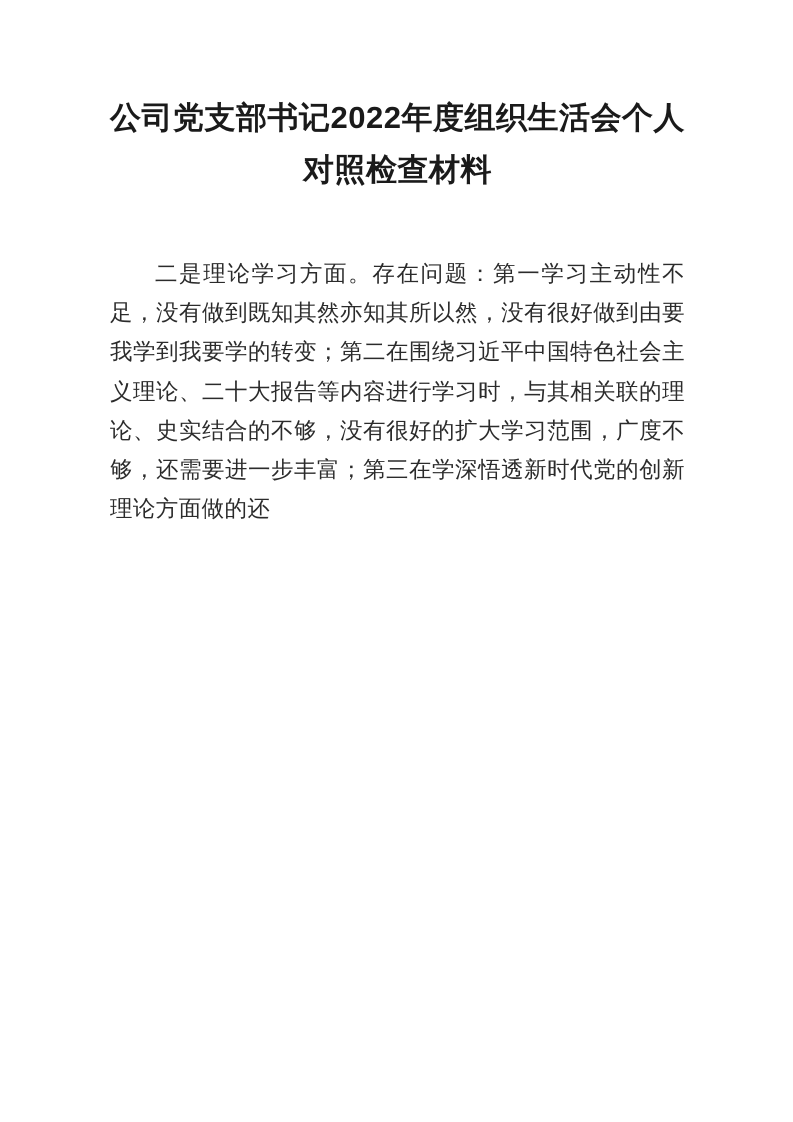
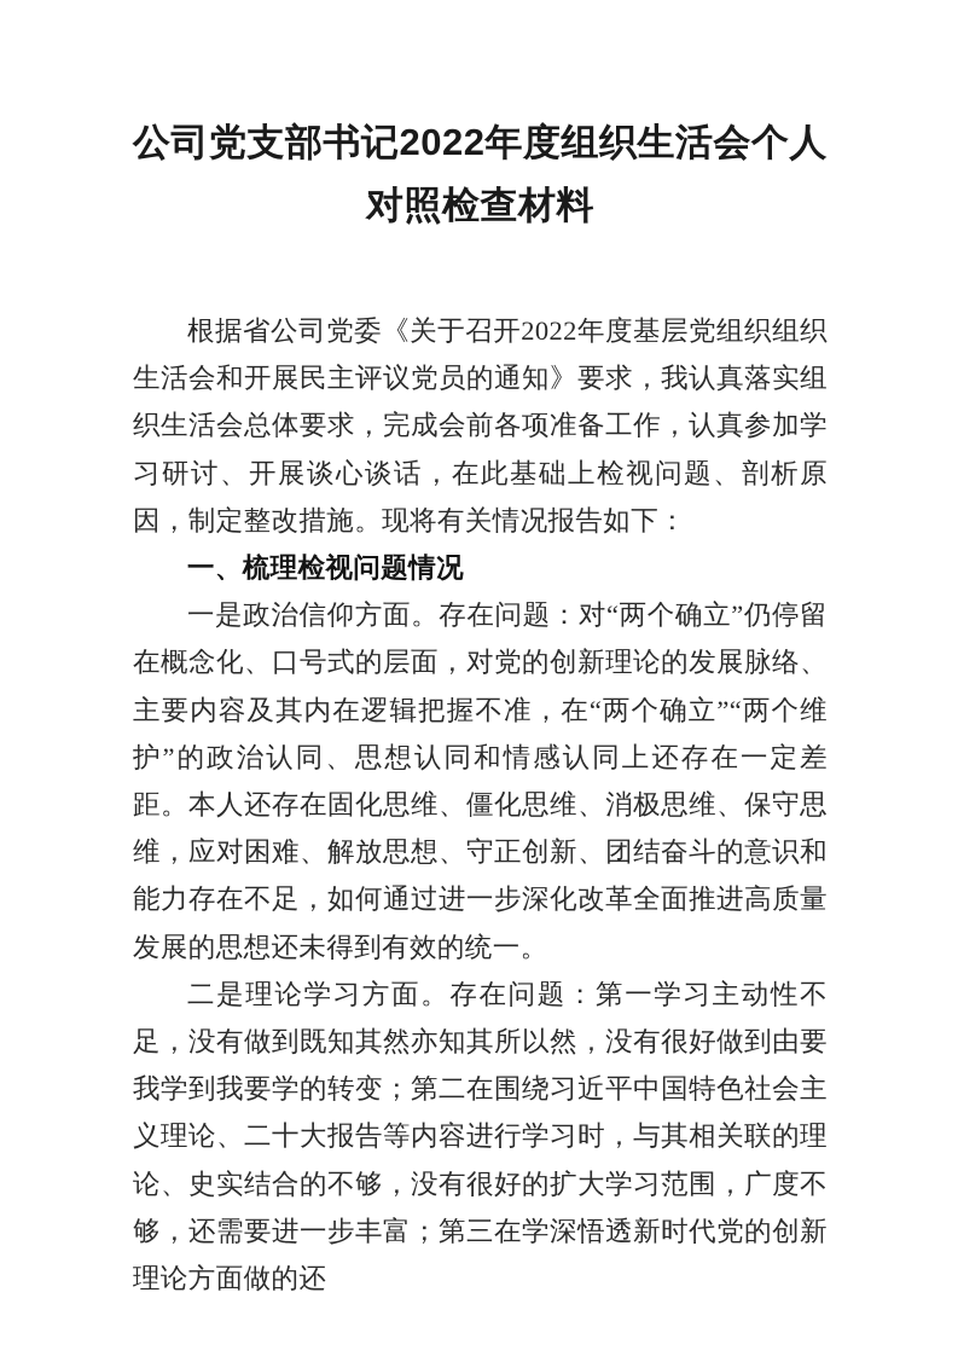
  公司党支部书记2022年度组织生活会个人对照检查材料
+ 根据省公司党委《关于召开2022年度基层党组织组织生活会和开展民主评议党员的通知》要求，我认真落实组织生活会总体要求，完成会前各项准备工作，认真参加学习研讨、开展谈心谈话，在此基础上检视问题、剖析原因，制定整改措施。现将有关情况报告如下：
+ 一、梳理检视问题情况
+ 一是政治信仰方面。存在问题：对“两个确立”仍停留在概念化、口号式的层面，对党的创新理论的发展脉络、主要内容及其内在逻辑把握不准，在“两个确立”“两个维护”的政治认同、思想认同和情感认同上还存在一定差距。本人还存在固化思维、僵化思维、消极思维、保守思维，应对困难、解放思想、守正创新、团结奋斗的意识和能力存在不足，如何通过进一步深化改革全面推进高质量发展的思想还未得到有效的统一。
  二是理论学习方面。存在问题：第一学习主动性不足，没有做到既知其然亦知其所以然，没有很好做到由要我学到我要学的转变；第二在围绕习近平中国特色社会主义理论、二十大报告等内容进行学习时，与其相关联的理论、史实结合的不够，没有很好的扩大学习范围，广度不够，还需要进一步丰富；第三在学深悟透新时代党的创新理论方面做的还
